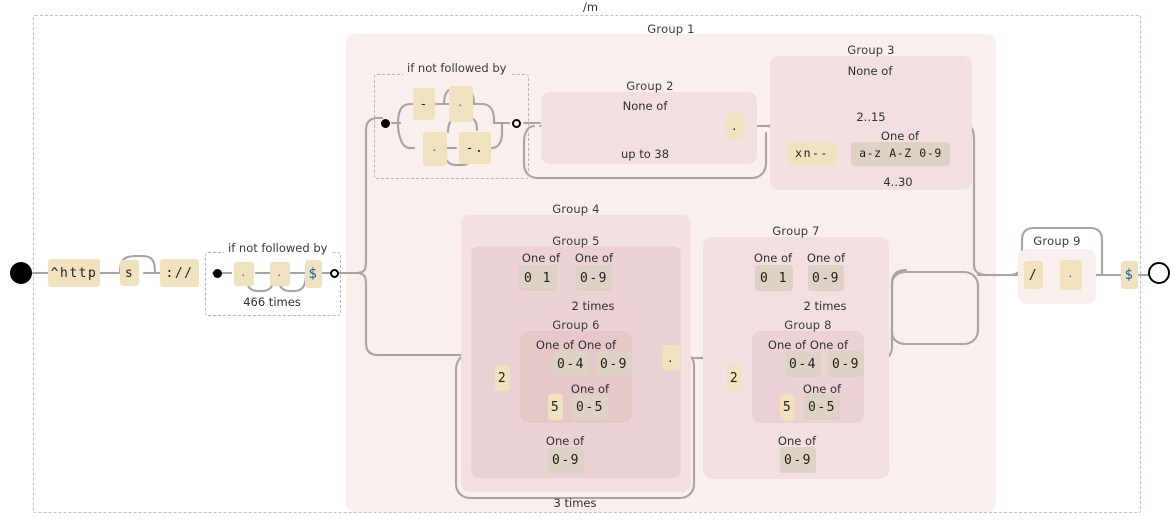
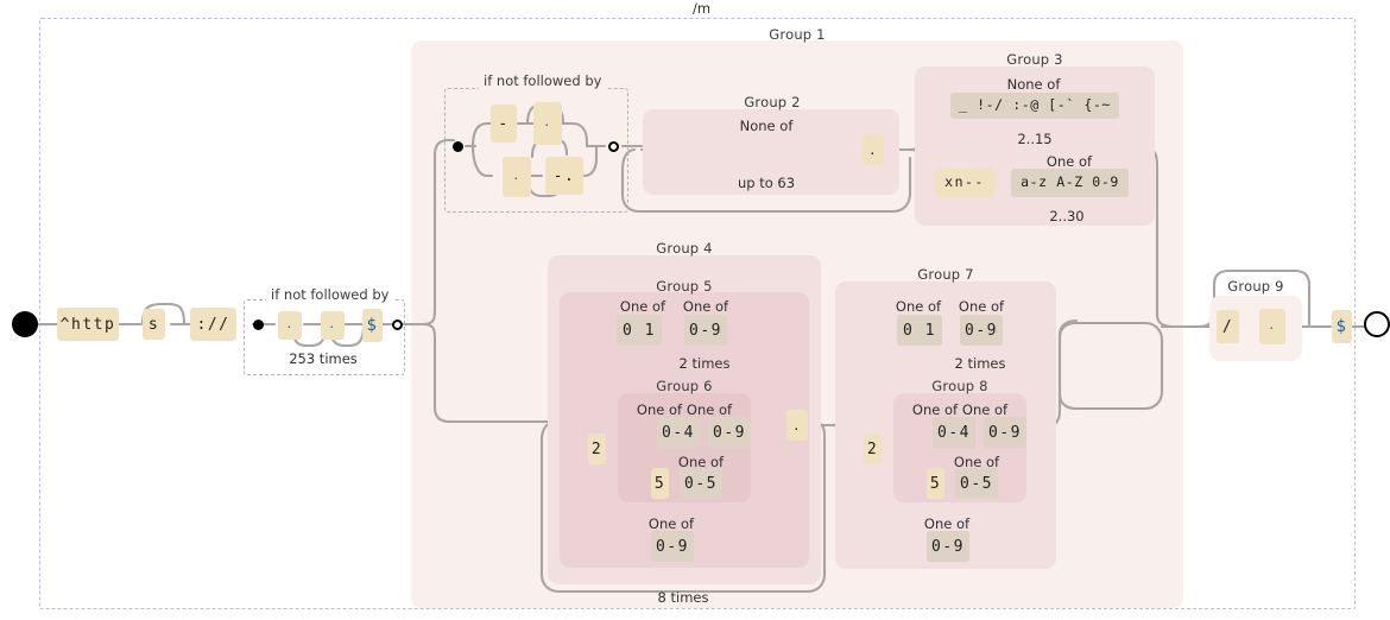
  /m
  Group 1
  ^http
  s
  ://
  if not followed by
  .
  .
  $
- 466 times
+ 253 times
  if not followed by
  -
  .
  .
  -.
  Group 2
  None of
- up to 38
+ up to 63
  .
  Group 3
  None of
+ _ !-/ :-@ [-` {-~
  2..15
  xn--
  One of
  a-z A-Z 0-9
- 4..30
+ 2..30
  Group 4
  Group 5
  One of
  0 1
  One of
  0-9
  2 times
  2
  Group 6
  One of
  0-4
  One of
  0-9
  5
  One of
  0-5
  One of
  0-9
- 3 times
+ 8 times
  .
  Group 7
  One of
  0 1
  One of
  0-9
  2 times
  2
  Group 8
  One of
  0-4
  One of
  0-9
  5
  One of
  0-5
  One of
  0-9
  Group 9
  /
  .
  $
